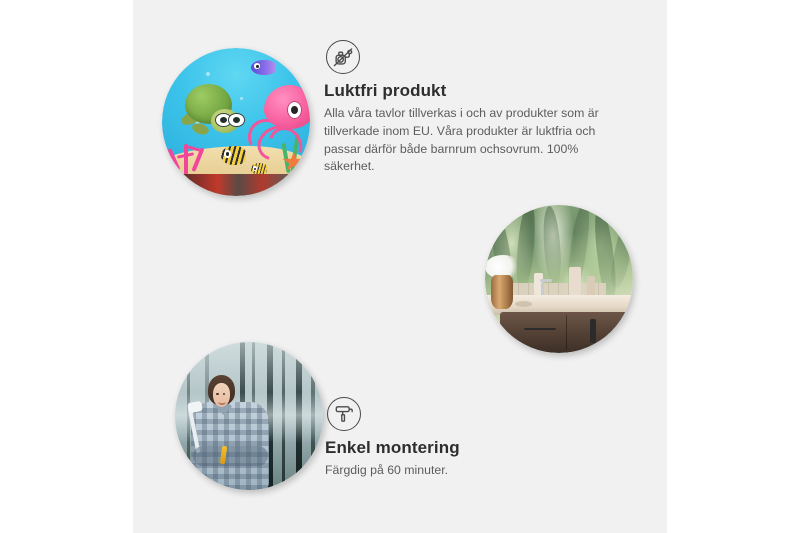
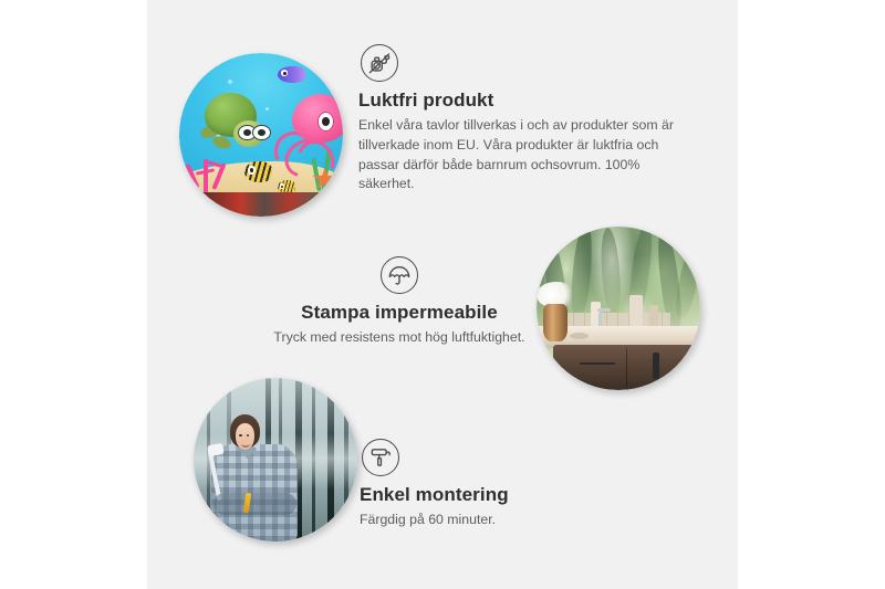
  Luktfri produkt
- Alla våra tavlor tillverkas i och av produkter som är tillverkade inom EU. Våra produkter är luktfria och passar därför både barnrum ochsovrum. 100% säkerhet.
+ Enkel våra tavlor tillverkas i och av produkter som är tillverkade inom EU. Våra produkter är luktfria och passar därför både barnrum ochsovrum. 100% säkerhet.
+ Stampa impermeabile
+ Tryck med resistens mot hög luftfuktighet.
  Enkel montering
  Färgdig på 60 minuter.
